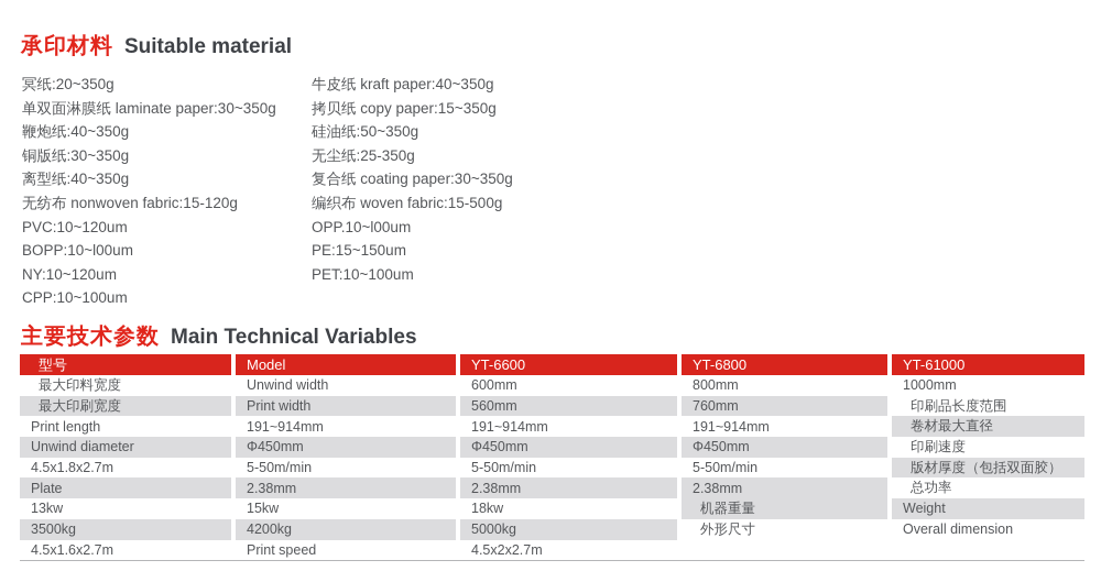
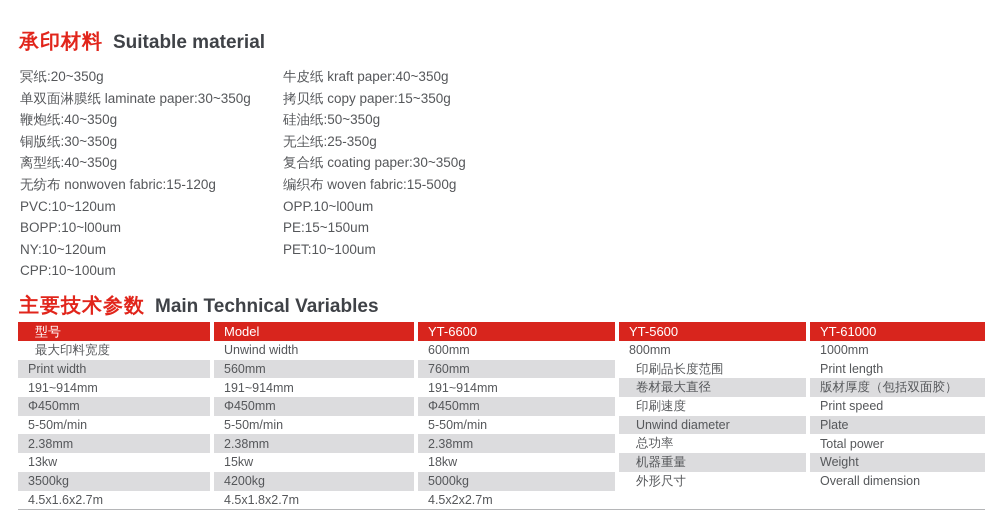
  承印材料
  Suitable material
  冥纸:20~350g
  单双面淋膜纸 laminate paper:30~350g
  鞭炮纸:40~350g
  铜版纸:30~350g
  离型纸:40~350g
  无纺布 nonwoven fabric:15-120g
  PVC:10~120um
  BOPP:10~l00um
  NY:10~120um
  CPP:10~100um
  牛皮纸 kraft paper:40~350g
  拷贝纸 copy paper:15~350g
  硅油纸:50~350g
  无尘纸:25-350g
  复合纸 coating paper:30~350g
  编织布 woven fabric:15-500g
  OPP.10~l00um
  PE:15~150um
  PET:10~100um
  主要技术参数
  Main Technical Variables
  型号
  Model
  YT-6600
- YT-6800
+ YT-5600
  YT-61000
  最大印料宽度
  Unwind width
  600mm
  800mm
  1000mm
- 最大印刷宽度
  Print width
  560mm
  760mm
  印刷品长度范围
  Print length
  191~914mm
  191~914mm
  191~914mm
  卷材最大直径
- Unwind diameter
+ 版材厚度（包括双面胶）
  Φ450mm
  Φ450mm
  Φ450mm
  印刷速度
- 4.5x1.8x2.7m
+ Print speed
  5-50m/min
  5-50m/min
  5-50m/min
- 版材厚度（包括双面胶）
+ Unwind diameter
  Plate
  2.38mm
  2.38mm
  2.38mm
  总功率
+ Total power
  13kw
  15kw
  18kw
  机器重量
  Weight
  3500kg
  4200kg
  5000kg
  外形尺寸
  Overall dimension
  4.5x1.6x2.7m
- Print speed
+ 4.5x1.8x2.7m
  4.5x2x2.7m
